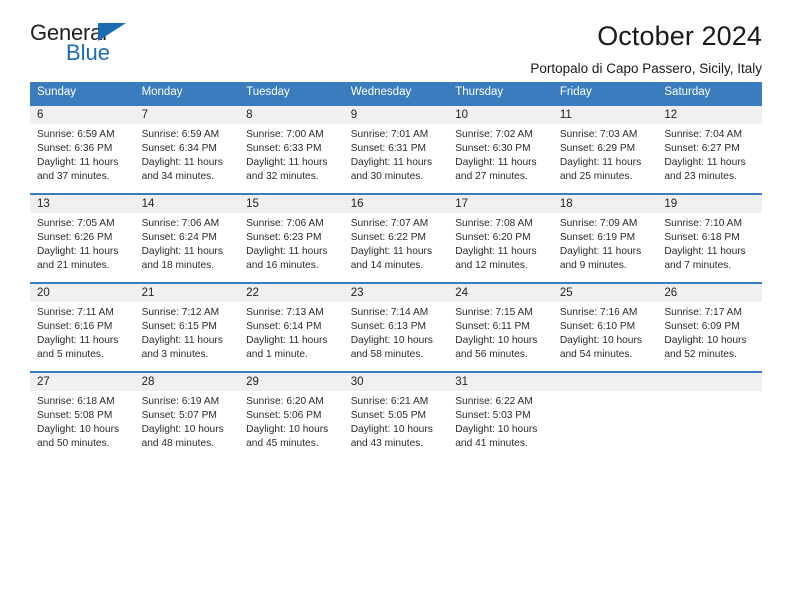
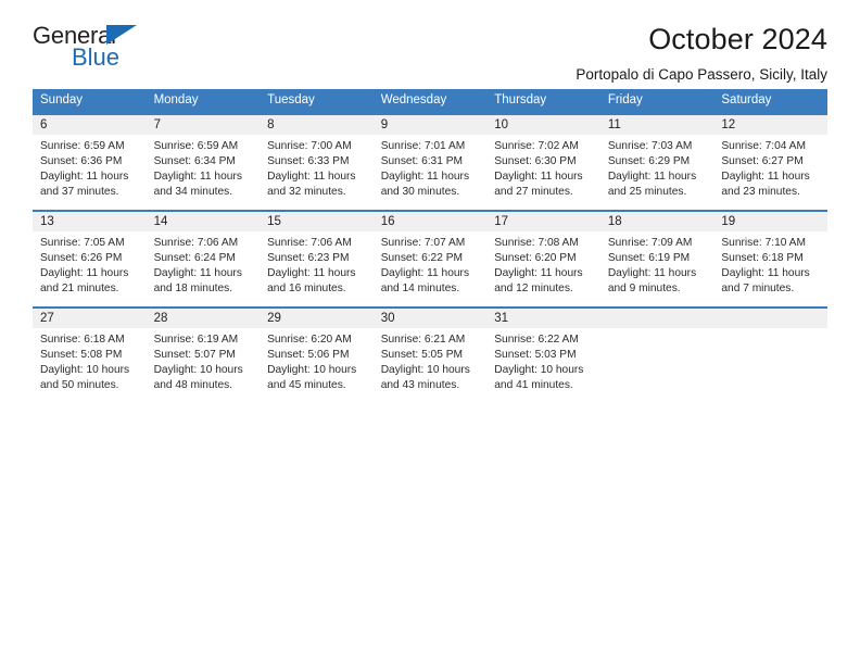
  General
  Blue
  October 2024
  Portopalo di Capo Passero, Sicily, Italy
  Sunday	Monday	Tuesday	Wednesday	Thursday	Friday	Saturday
  6Sunrise: 6:59 AMSunset: 6:36 PMDaylight: 11 hours and 37 minutes.	7Sunrise: 6:59 AMSunset: 6:34 PMDaylight: 11 hours and 34 minutes.	8Sunrise: 7:00 AMSunset: 6:33 PMDaylight: 11 hours and 32 minutes.	9Sunrise: 7:01 AMSunset: 6:31 PMDaylight: 11 hours and 30 minutes.	10Sunrise: 7:02 AMSunset: 6:30 PMDaylight: 11 hours and 27 minutes.	11Sunrise: 7:03 AMSunset: 6:29 PMDaylight: 11 hours and 25 minutes.	12Sunrise: 7:04 AMSunset: 6:27 PMDaylight: 11 hours and 23 minutes.
  13Sunrise: 7:05 AMSunset: 6:26 PMDaylight: 11 hours and 21 minutes.	14Sunrise: 7:06 AMSunset: 6:24 PMDaylight: 11 hours and 18 minutes.	15Sunrise: 7:06 AMSunset: 6:23 PMDaylight: 11 hours and 16 minutes.	16Sunrise: 7:07 AMSunset: 6:22 PMDaylight: 11 hours and 14 minutes.	17Sunrise: 7:08 AMSunset: 6:20 PMDaylight: 11 hours and 12 minutes.	18Sunrise: 7:09 AMSunset: 6:19 PMDaylight: 11 hours and 9 minutes.	19Sunrise: 7:10 AMSunset: 6:18 PMDaylight: 11 hours and 7 minutes.
- 20Sunrise: 7:11 AMSunset: 6:16 PMDaylight: 11 hours and 5 minutes.	21Sunrise: 7:12 AMSunset: 6:15 PMDaylight: 11 hours and 3 minutes.	22Sunrise: 7:13 AMSunset: 6:14 PMDaylight: 11 hours and 1 minute.	23Sunrise: 7:14 AMSunset: 6:13 PMDaylight: 10 hours and 58 minutes.	24Sunrise: 7:15 AMSunset: 6:11 PMDaylight: 10 hours and 56 minutes.	25Sunrise: 7:16 AMSunset: 6:10 PMDaylight: 10 hours and 54 minutes.	26Sunrise: 7:17 AMSunset: 6:09 PMDaylight: 10 hours and 52 minutes.
  27Sunrise: 6:18 AMSunset: 5:08 PMDaylight: 10 hours and 50 minutes.	28Sunrise: 6:19 AMSunset: 5:07 PMDaylight: 10 hours and 48 minutes.	29Sunrise: 6:20 AMSunset: 5:06 PMDaylight: 10 hours and 45 minutes.	30Sunrise: 6:21 AMSunset: 5:05 PMDaylight: 10 hours and 43 minutes.	31Sunrise: 6:22 AMSunset: 5:03 PMDaylight: 10 hours and 41 minutes.
